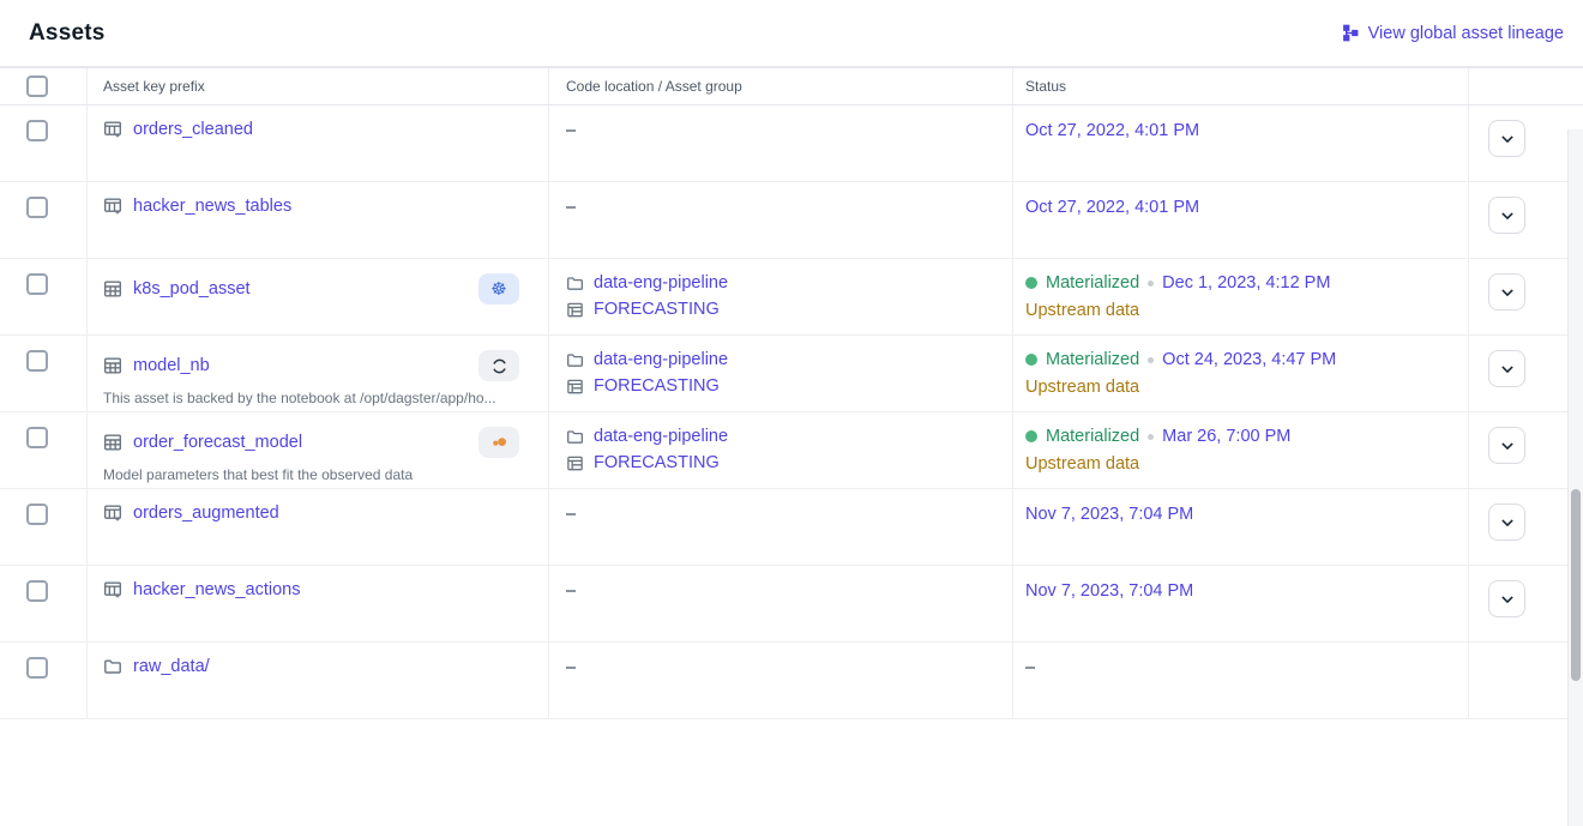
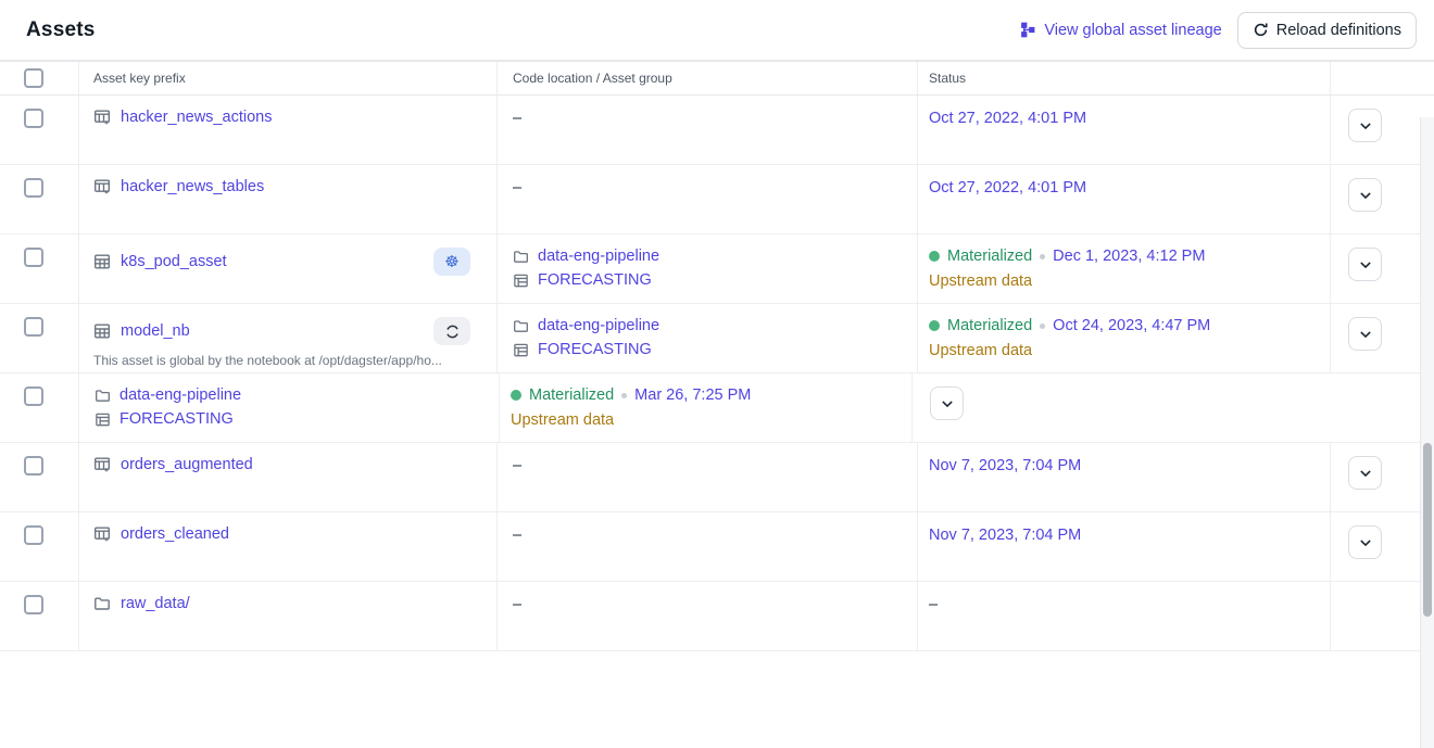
  Assets
  View global asset lineage
+ Reload definitions
  Asset key prefix
  Code location / Asset group
  Status
- orders_cleaned
+ hacker_news_actions
  –
  Oct 27, 2022, 4:01 PM
  hacker_news_tables
  –
  Oct 27, 2022, 4:01 PM
  k8s_pod_asset
  ☸
  data-eng-pipeline
  FORECASTING
  Materialized
  Dec 1, 2023, 4:12 PM
  Upstream data
  model_nb
- This asset is backed by the notebook at /opt/dagster/app/ho...
+ This asset is global by the notebook at /opt/dagster/app/ho...
  data-eng-pipeline
  FORECASTING
  Materialized
  Oct 24, 2023, 4:47 PM
  Upstream data
- order_forecast_model
- Model parameters that best fit the observed data
  data-eng-pipeline
  FORECASTING
  Materialized
- Mar 26, 7:00 PM
+ Mar 26, 7:25 PM
  Upstream data
  orders_augmented
  –
  Nov 7, 2023, 7:04 PM
- hacker_news_actions
+ orders_cleaned
  –
  Nov 7, 2023, 7:04 PM
  raw_data/
  –
  –
